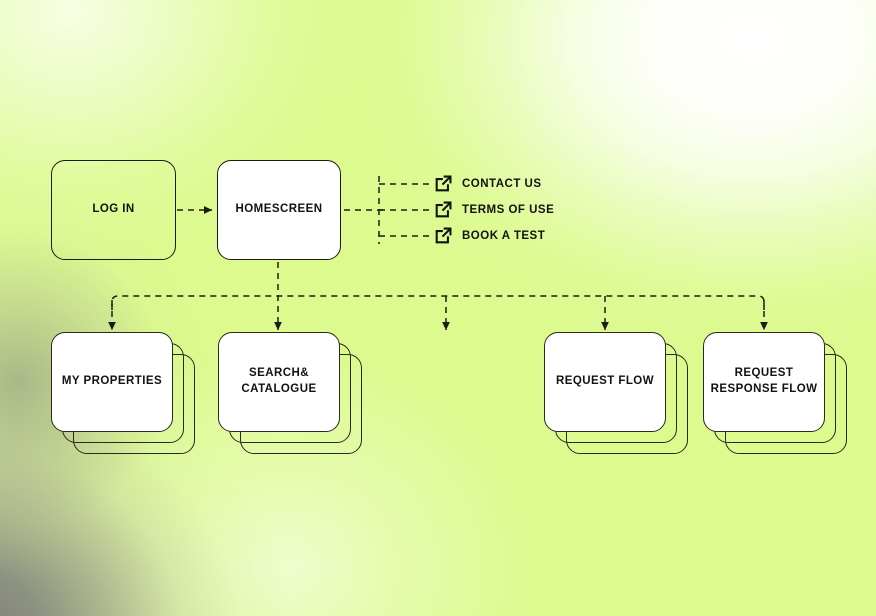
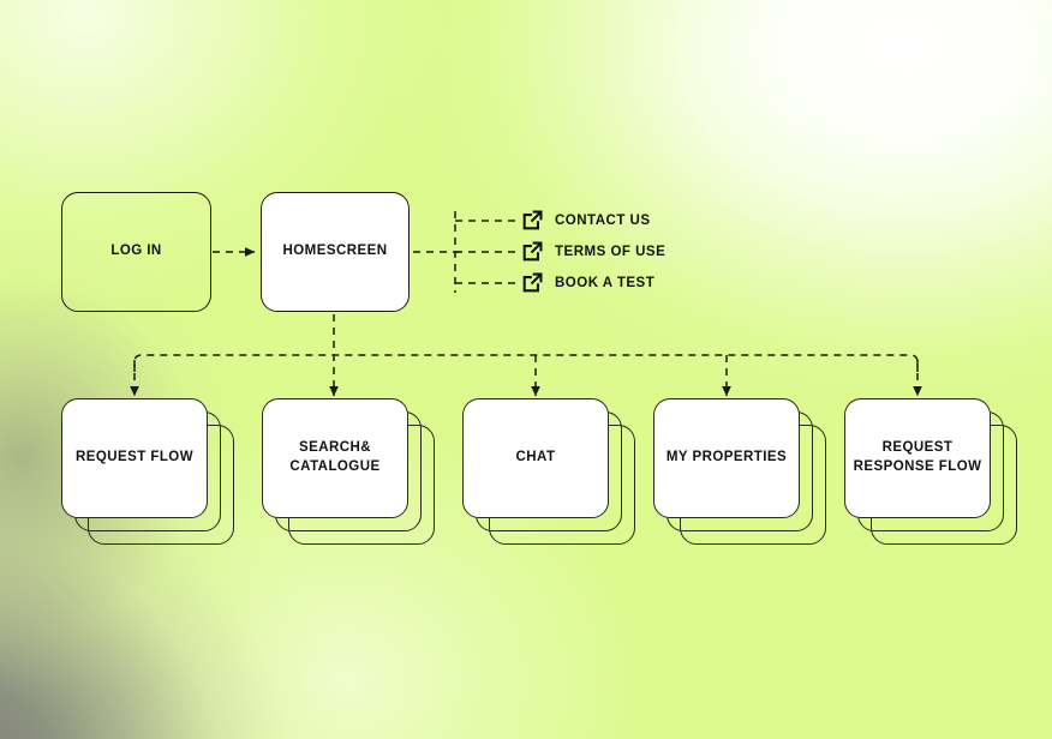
  LOG IN
  HOMESCREEN
  CONTACT US
  TERMS OF USE
  BOOK A TEST
- MY PROPERTIES
+ REQUEST FLOW
  SEARCH&
  CATALOGUE
+ CHAT
- REQUEST FLOW
+ MY PROPERTIES
  REQUEST
  RESPONSE FLOW
